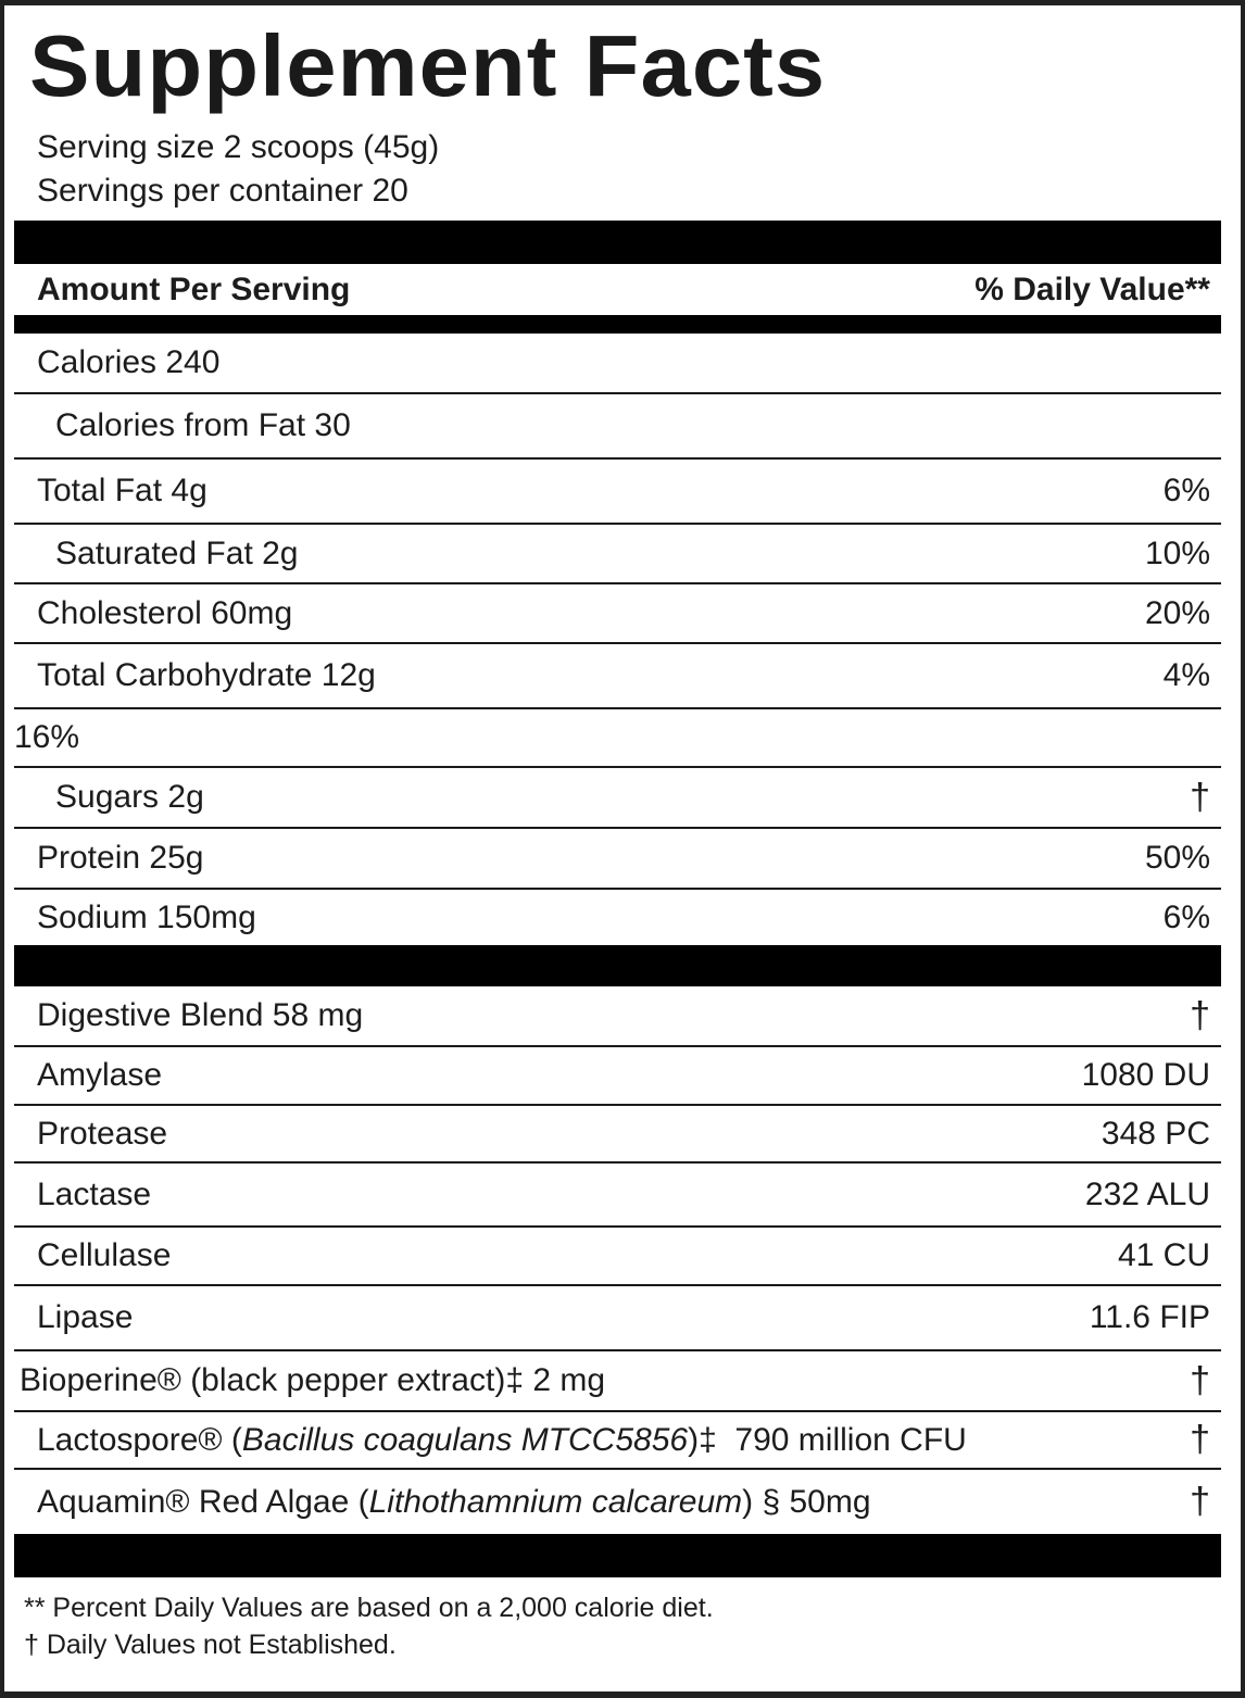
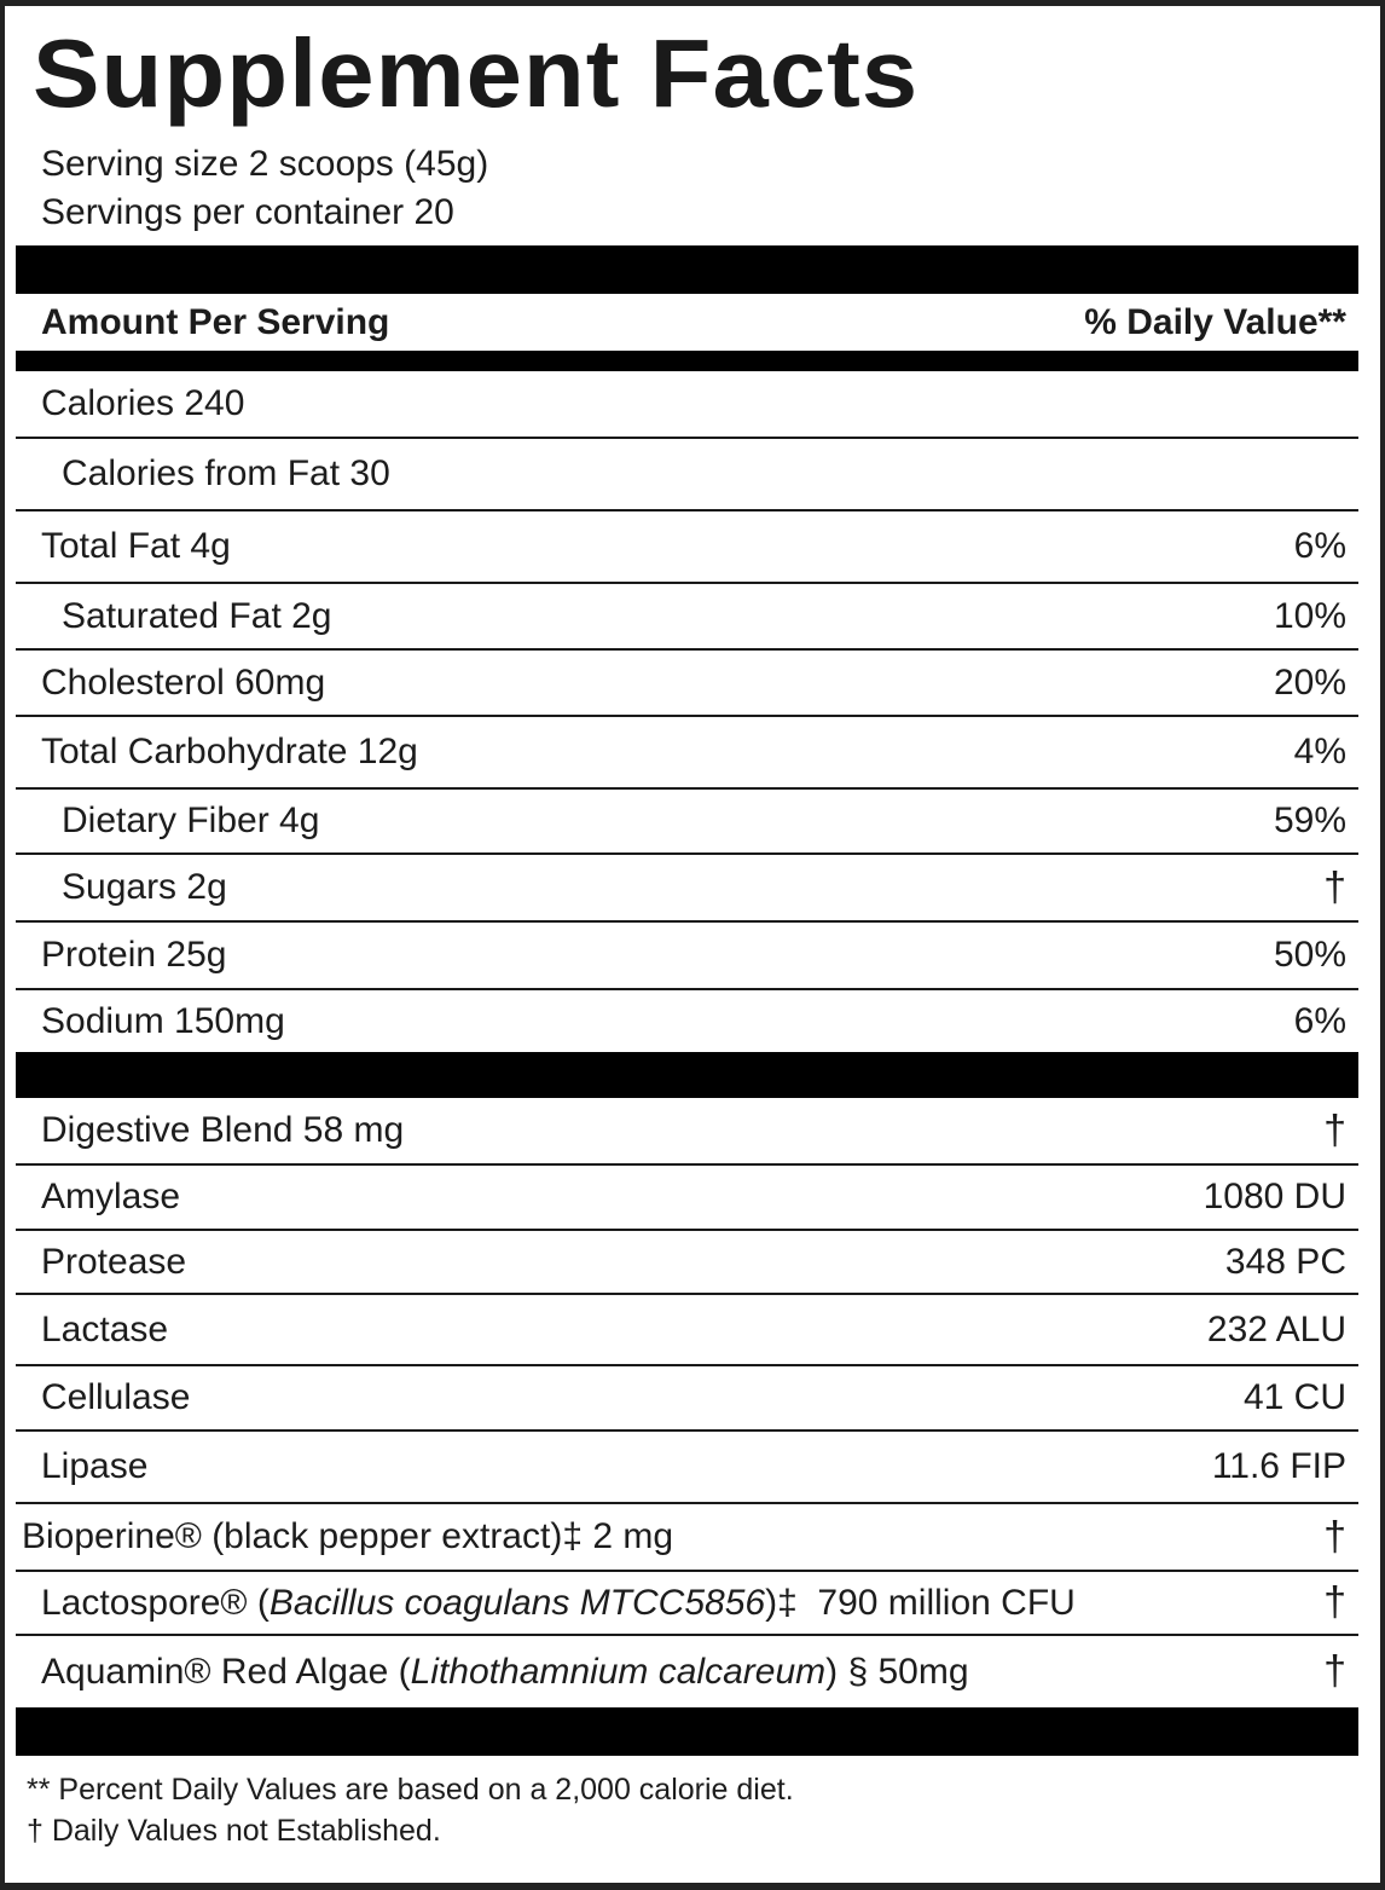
  Supplement Facts
  Serving size 2 scoops (45g)
  Servings per container 20
  Amount Per Serving
  % Daily Value**
  Calories 240
  Calories from Fat 30
  Total Fat 4g
  6%
  Saturated Fat 2g
  10%
  Cholesterol 60mg
  20%
  Total Carbohydrate 12g
  4%
+ Dietary Fiber 4g
- 16%
+ 59%
  Sugars 2g
  †
  Protein 25g
  50%
  Sodium 150mg
  6%
  Digestive Blend 58 mg
  †
  Amylase
  1080 DU
  Protease
  348 PC
  Lactase
  232 ALU
  Cellulase
  41 CU
  Lipase
  11.6 FIP
  Bioperine® (black pepper extract)‡ 2 mg
  †
  Lactospore® (Bacillus coagulans MTCC5856)‡ 790 million CFU
  †
  Aquamin® Red Algae (Lithothamnium calcareum) § 50mg
  †
  ** Percent Daily Values are based on a 2,000 calorie diet.
  † Daily Values not Established.
